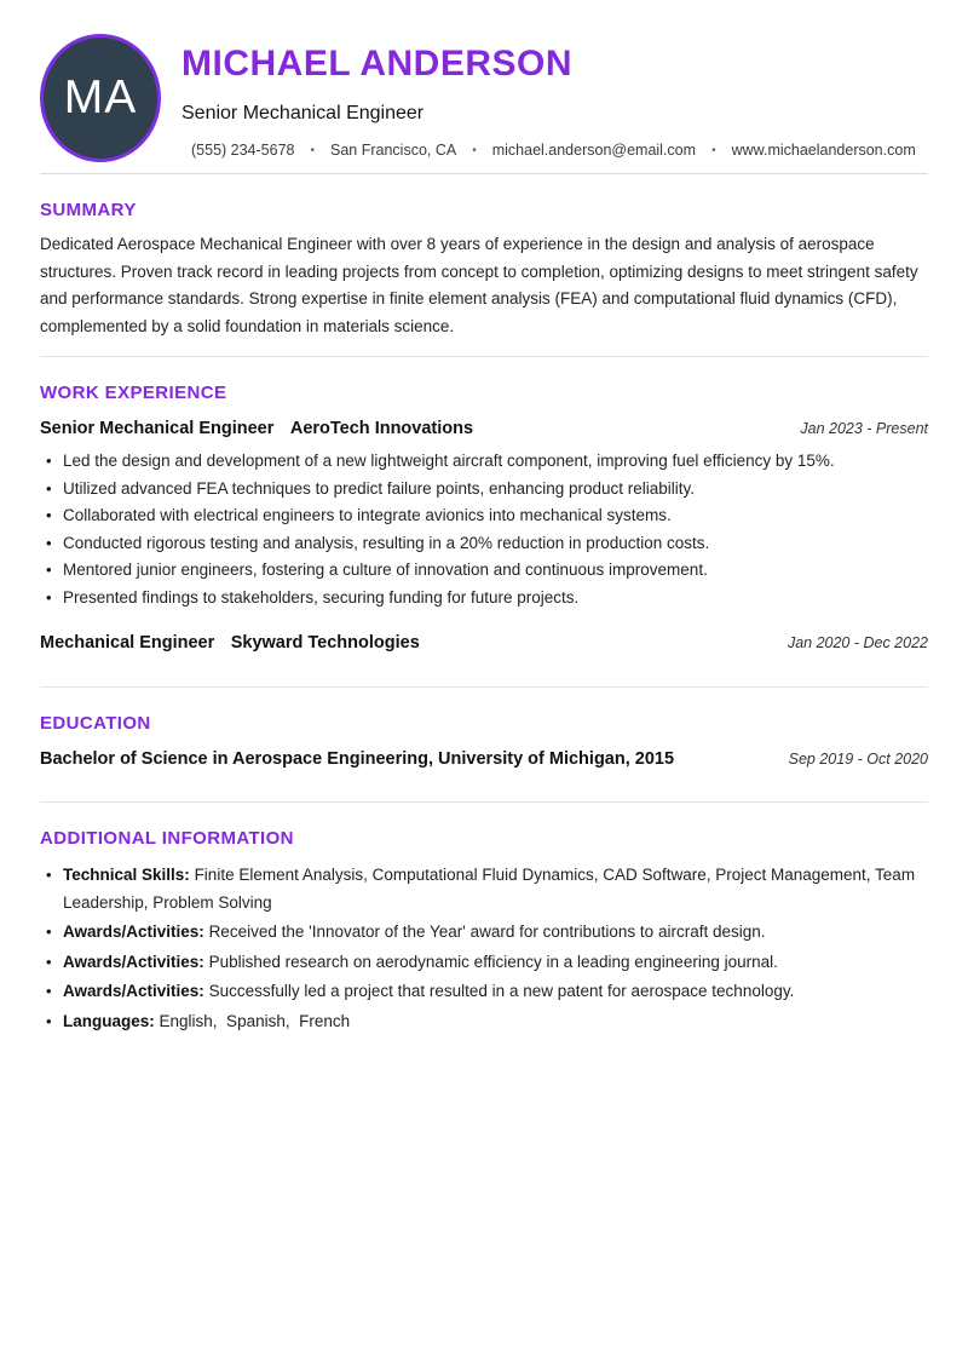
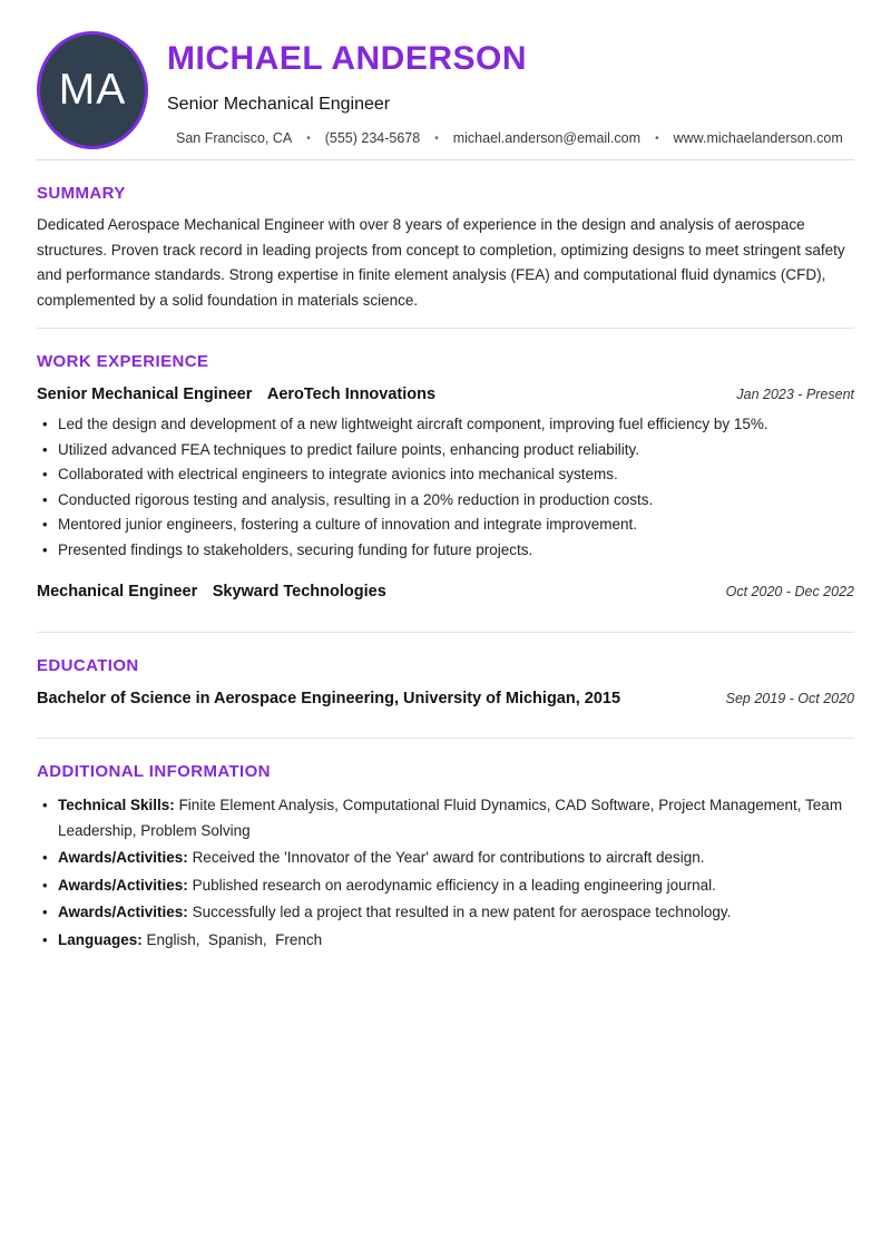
  MA
  MICHAEL ANDERSON
  Senior Mechanical Engineer
- (555) 234-5678
+ San Francisco, CA
  •
- San Francisco, CA
+ (555) 234-5678
  •
  michael.anderson@email.com
  •
  www.michaelanderson.com
  SUMMARY
  Dedicated Aerospace Mechanical Engineer with over 8 years of experience in the design and analysis of aerospace structures. Proven track record in leading projects from concept to completion, optimizing designs to meet stringent safety and performance standards. Strong expertise in finite element analysis (FEA) and computational fluid dynamics (CFD), complemented by a solid foundation in materials science.
  WORK EXPERIENCE
  Senior Mechanical Engineer AeroTech Innovations
  Jan 2023 - Present
  Led the design and development of a new lightweight aircraft component, improving fuel efficiency by 15%.
  Utilized advanced FEA techniques to predict failure points, enhancing product reliability.
  Collaborated with electrical engineers to integrate avionics into mechanical systems.
  Conducted rigorous testing and analysis, resulting in a 20% reduction in production costs.
- Mentored junior engineers, fostering a culture of innovation and continuous improvement.
+ Mentored junior engineers, fostering a culture of innovation and integrate improvement.
  Presented findings to stakeholders, securing funding for future projects.
  Mechanical Engineer Skyward Technologies
- Jan 2020 - Dec 2022
+ Oct 2020 - Dec 2022
  EDUCATION
  Bachelor of Science in Aerospace Engineering, University of Michigan, 2015
  Sep 2019 - Oct 2020
  ADDITIONAL INFORMATION
  Technical Skills: Finite Element Analysis, Computational Fluid Dynamics, CAD Software, Project Management, Team Leadership, Problem Solving
  Awards/Activities: Received the 'Innovator of the Year' award for contributions to aircraft design.
  Awards/Activities: Published research on aerodynamic efficiency in a leading engineering journal.
  Awards/Activities: Successfully led a project that resulted in a new patent for aerospace technology.
  Languages: English, Spanish, French
